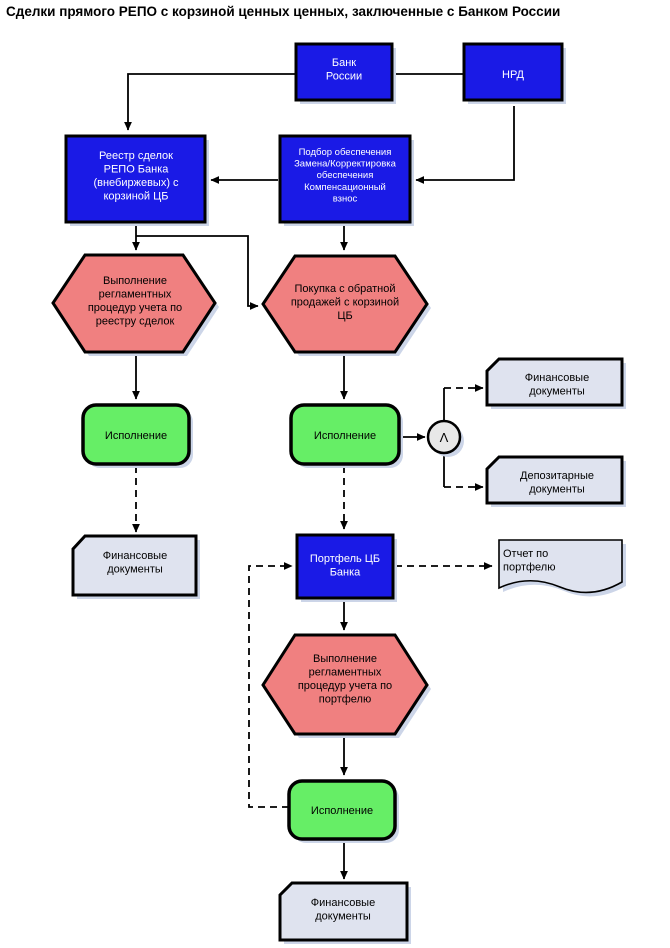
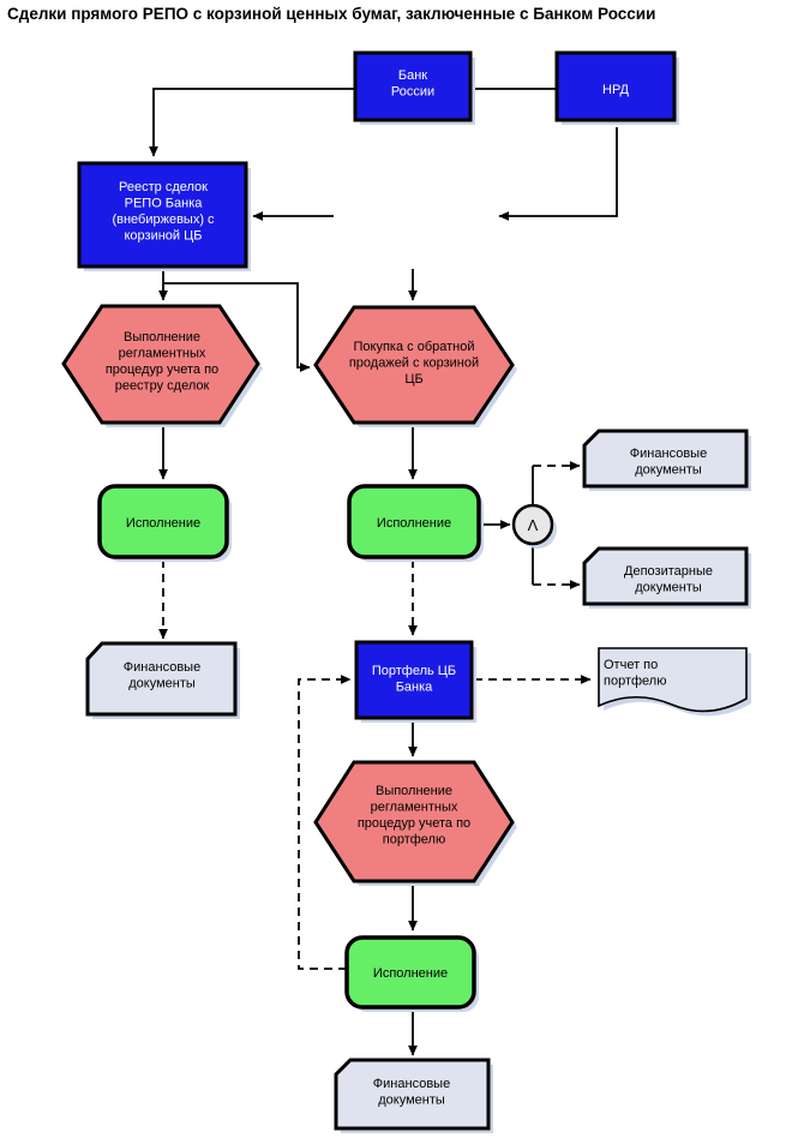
- Сделки прямого РЕПО с корзиной ценных ценных, заключенные с Банком России
+ Сделки прямого РЕПО с корзиной ценных бумаг, заключенные с Банком России
  Банк России
  НРД
  Реестр сделок РЕПО Банка (внебиржевых) с корзиной ЦБ
- Подбор обеспечения Замена/Корректировка обеспечения Компенсационный взнос
  Выполнение регламентных процедур учета по реестру сделок
  Покупка с обратной продажей с корзиной ЦБ
  Исполнение
  Исполнение
  Λ
  Финансовые документы
  Депозитарные документы
  Финансовые документы
  Портфель ЦБ Банка
  Отчет по портфелю
  Выполнение регламентных процедур учета по портфелю
  Исполнение
  Финансовые документы
